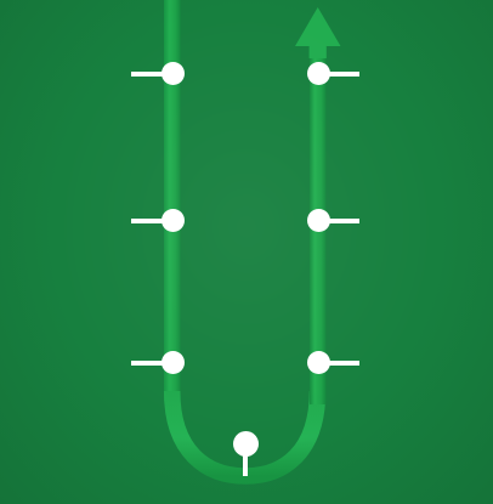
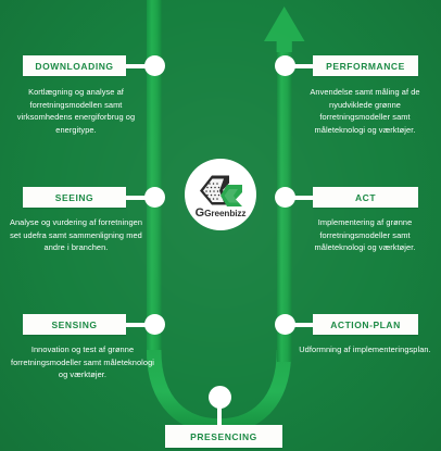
+ DOWNLOADING
+ Kortlægning og analyse af forretningsmodellen samt virksomhedens energiforbrug og energitype.
+ SEEING
+ Analyse og vurdering af forretningen set udefra samt sammenligning med andre i branchen.
+ SENSING
+ Innovation og test af grønne forretningsmodeller samt måleteknologi og værktøjer.
+ PERFORMANCE
+ Anvendelse samt måling af de nyudviklede grønne forretningsmodeller samt måleteknologi og værktøjer.
+ ACT
+ Implementering af grønne forretningsmodeller samt måleteknologi og værktøjer.
+ ACTION-PLAN
+ Udformning af implementeringsplan.
+ PRESENCING
+ G
+ Greenbizz
